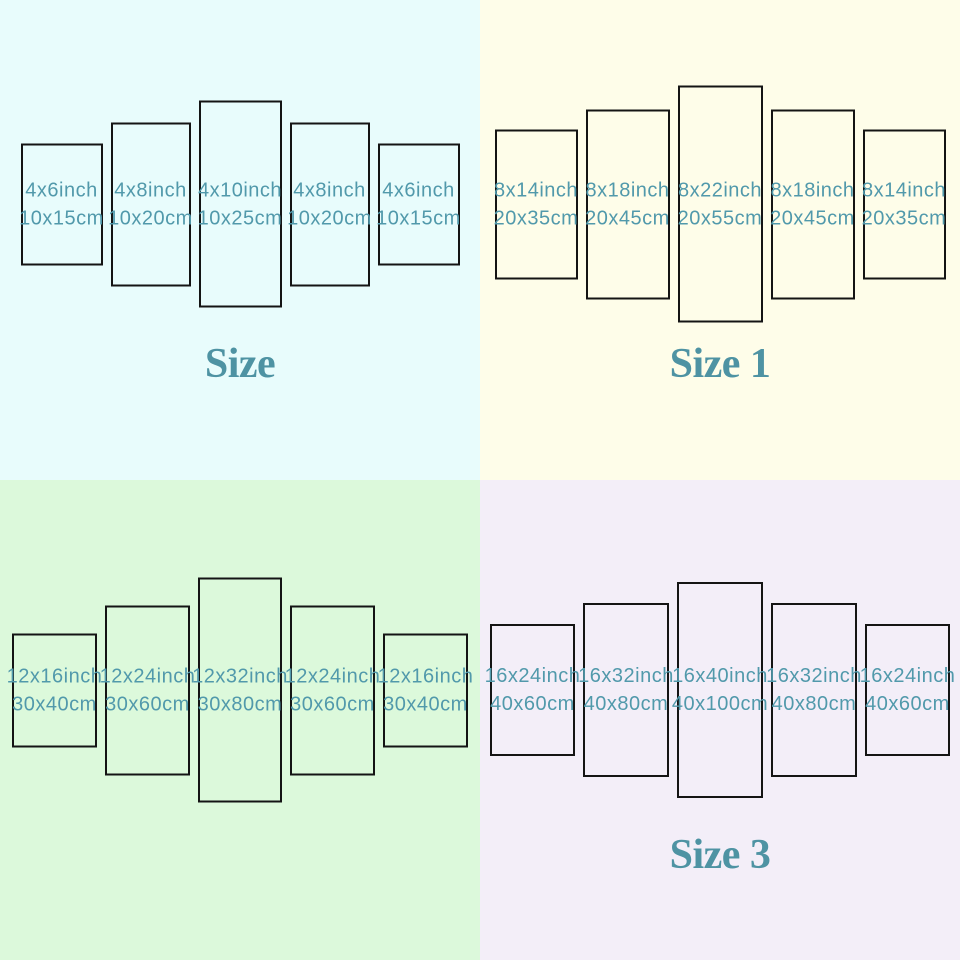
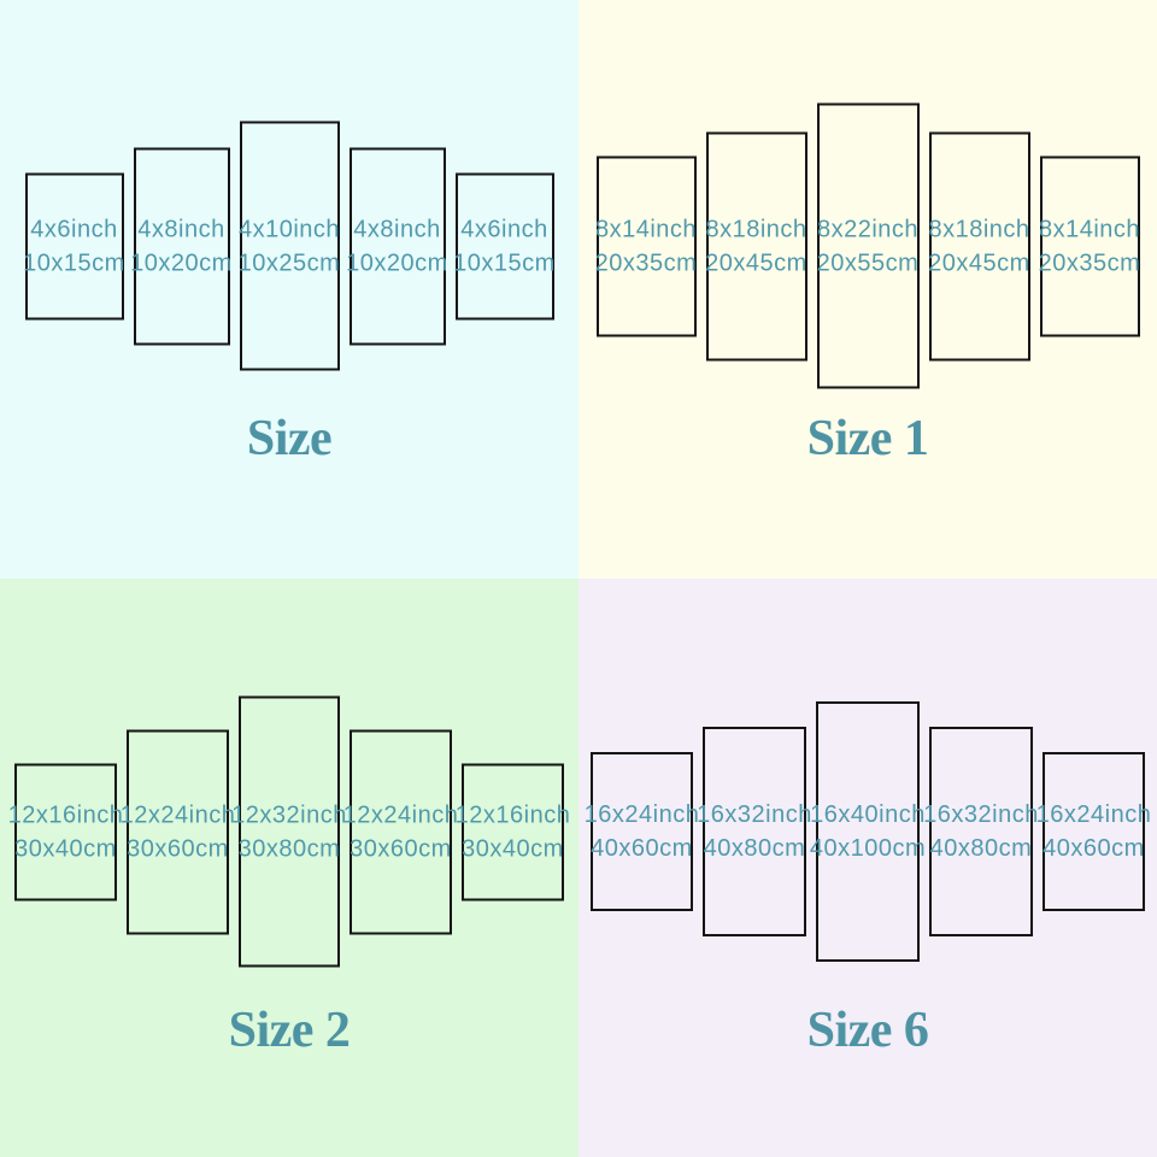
  4x6inch
  10x15cm
  4x8inch
  10x20cm
  4x10inch
  10x25cm
  4x8inch
  10x20cm
  4x6inch
  10x15cm
  Size
  8x14inch
  20x35cm
  8x18inch
  20x45cm
  8x22inch
  20x55cm
  8x18inch
  20x45cm
  8x14inch
  20x35cm
  Size 1
  12x16inch
  30x40cm
  12x24inch
  30x60cm
  12x32inch
  30x80cm
  12x24inch
  30x60cm
  12x16inch
  30x40cm
+ Size 2
  16x24inch
  40x60cm
  16x32inch
  40x80cm
  16x40inch
  40x100cm
  16x32inch
  40x80cm
  16x24inch
  40x60cm
- Size 3
+ Size 6
